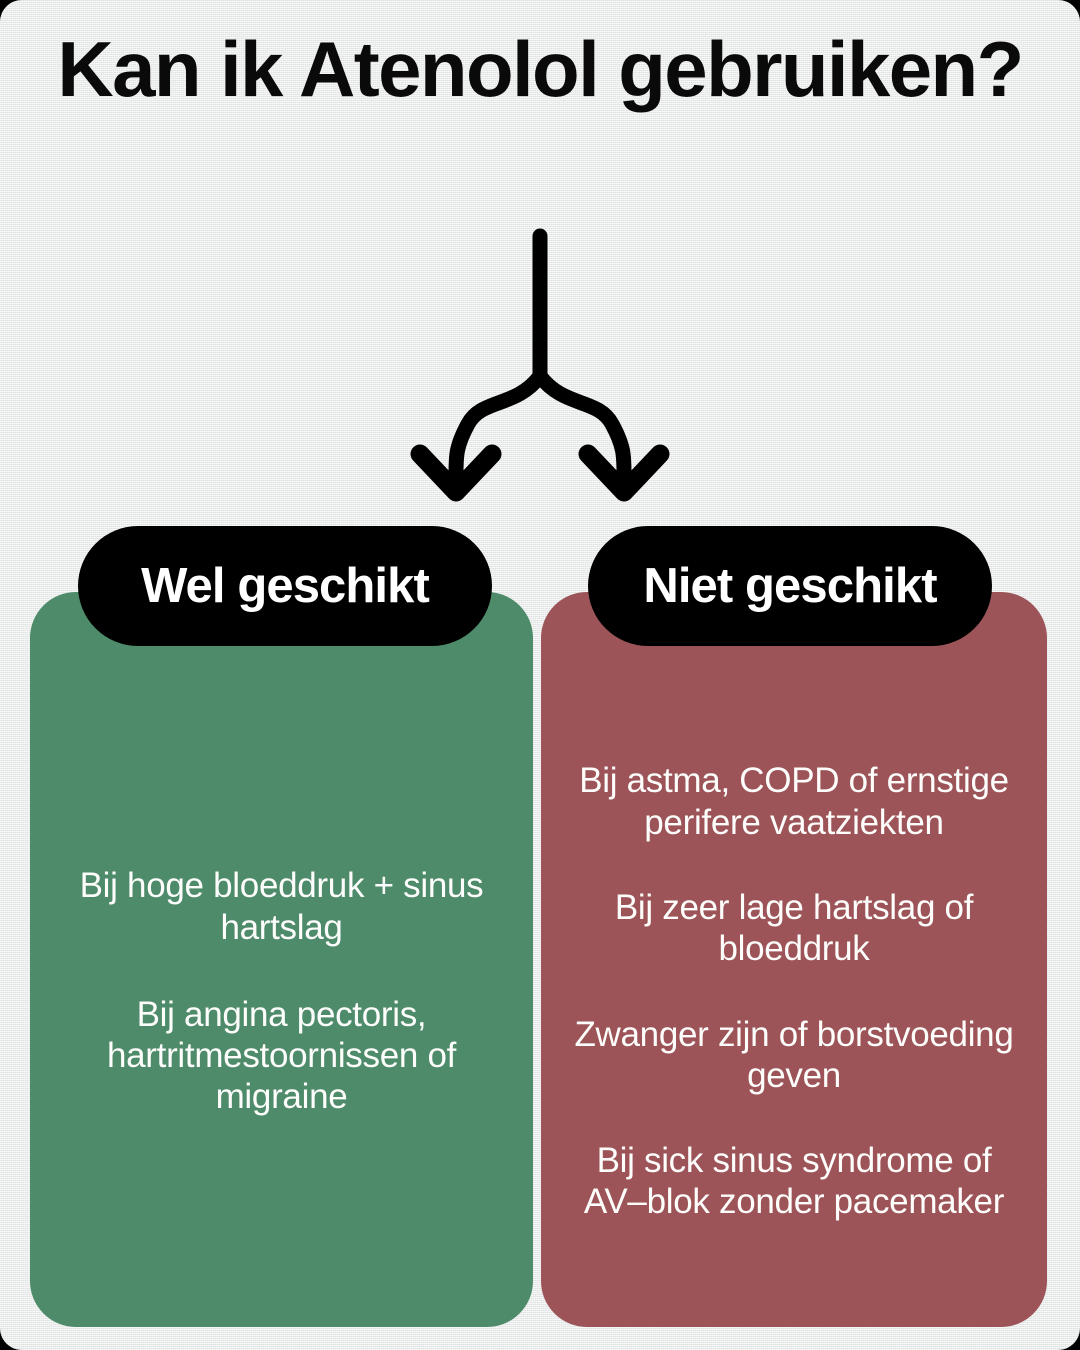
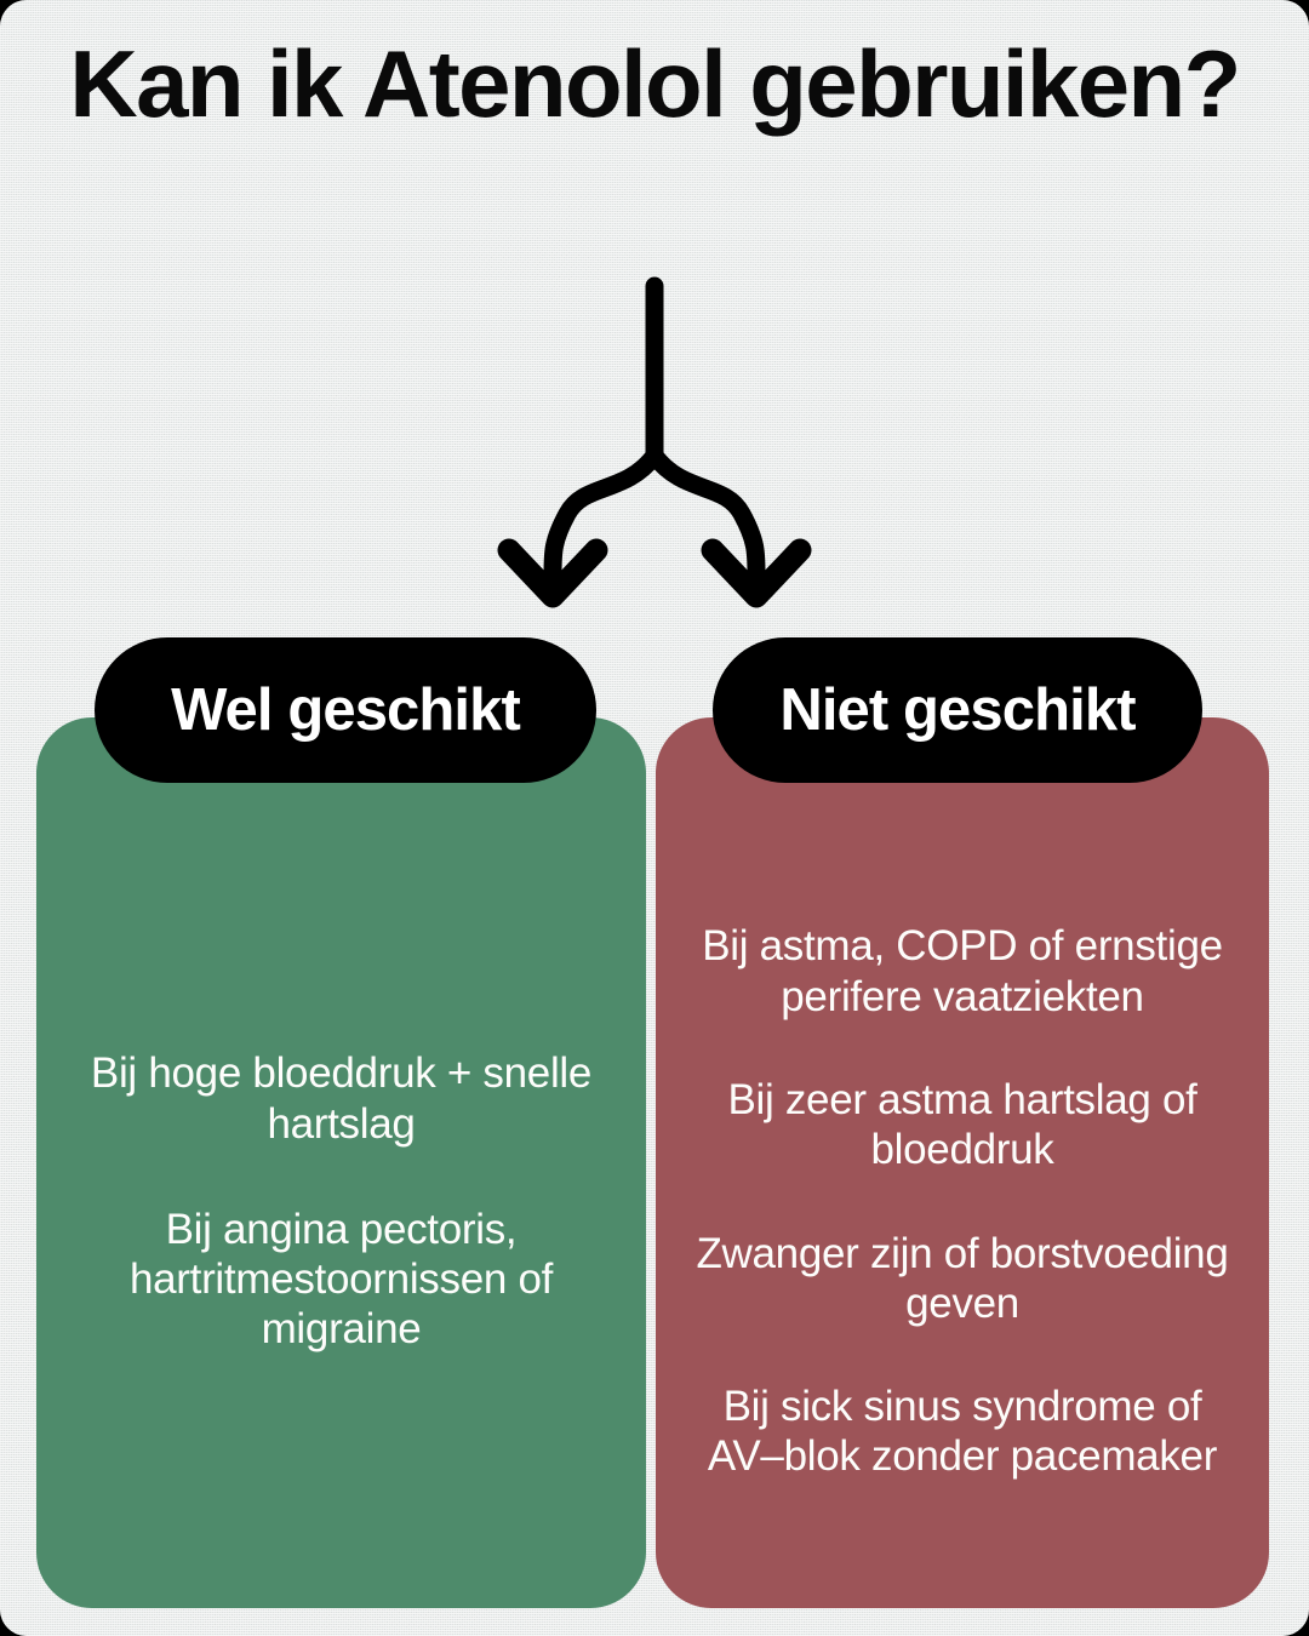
  Kan ik Atenolol gebruiken?
- Bij hoge bloeddruk + sinus hartslag
+ Bij hoge bloeddruk + snelle hartslag
  Bij angina pectoris, hartritmestoornissen of migraine
  Bij astma, COPD of ernstige perifere vaatziekten
- Bij zeer lage hartslag of bloeddruk
+ Bij zeer astma hartslag of bloeddruk
  Zwanger zijn of borstvoeding geven
  Bij sick sinus syndrome of AV–blok zonder pacemaker
  Wel geschikt
  Niet geschikt
